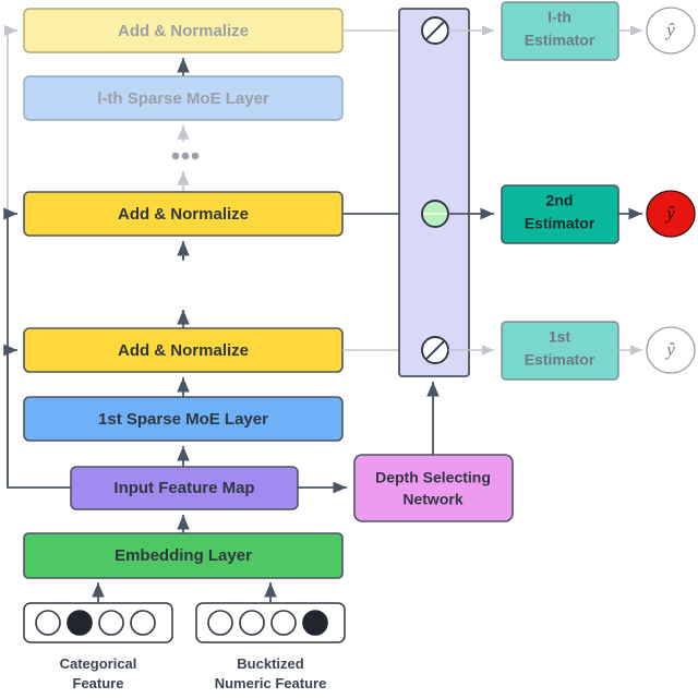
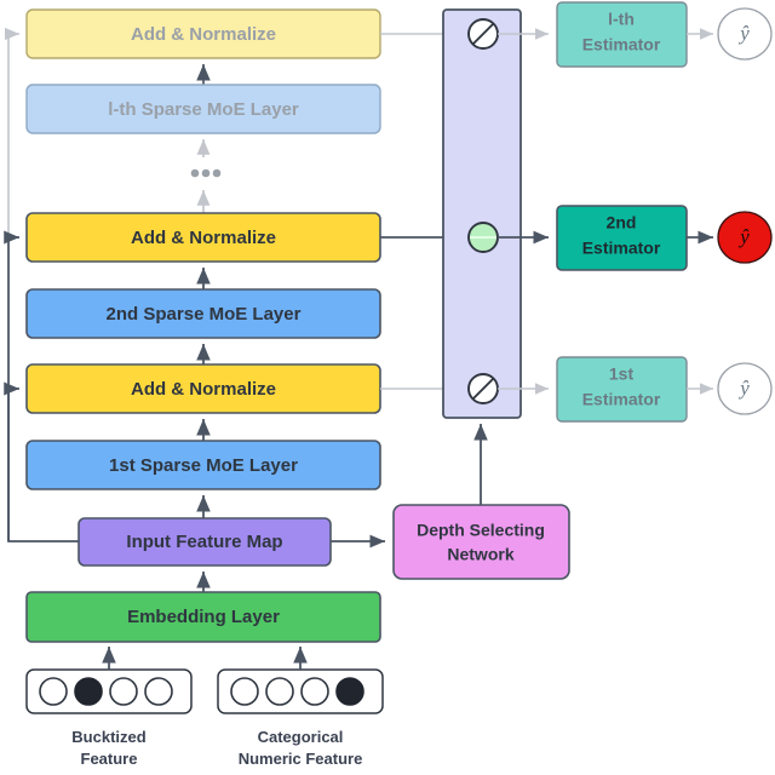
  Add & Normalize
  l-th Sparse MoE Layer
  Add & Normalize
+ 2nd Sparse MoE Layer
  Add & Normalize
  1st Sparse MoE Layer
  Input Feature Map
  Embedding Layer
  Depth Selecting
  Network
  l-th
  Estimator
  2nd
  Estimator
  1st
  Estimator
  ŷ
  ŷ
  ŷ
- Categorical
+ Bucktized
  Feature
- Bucktized
+ Categorical
  Numeric Feature
